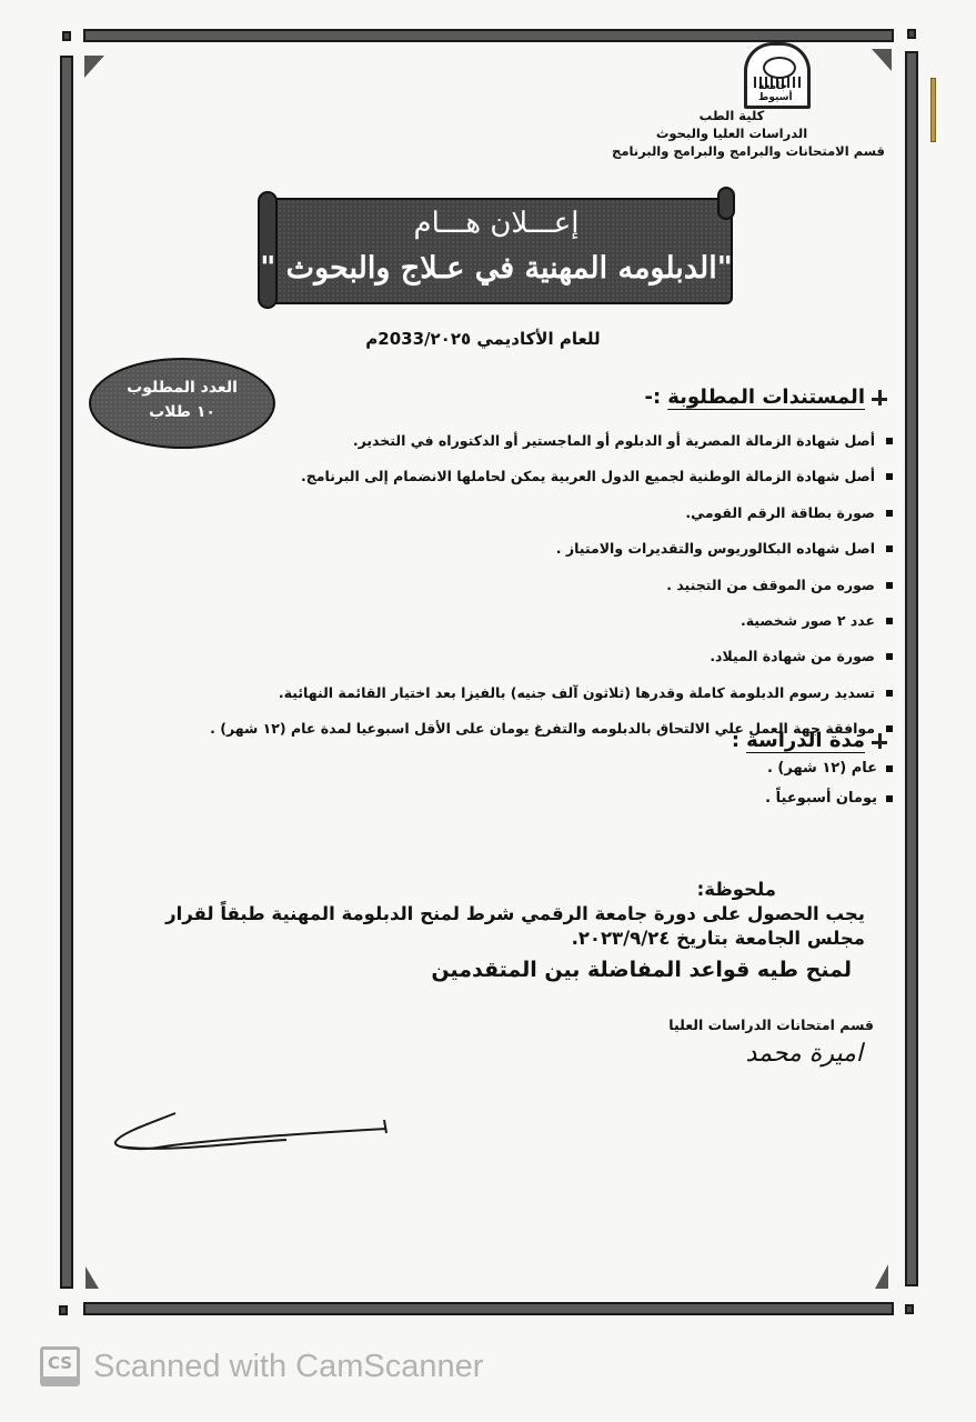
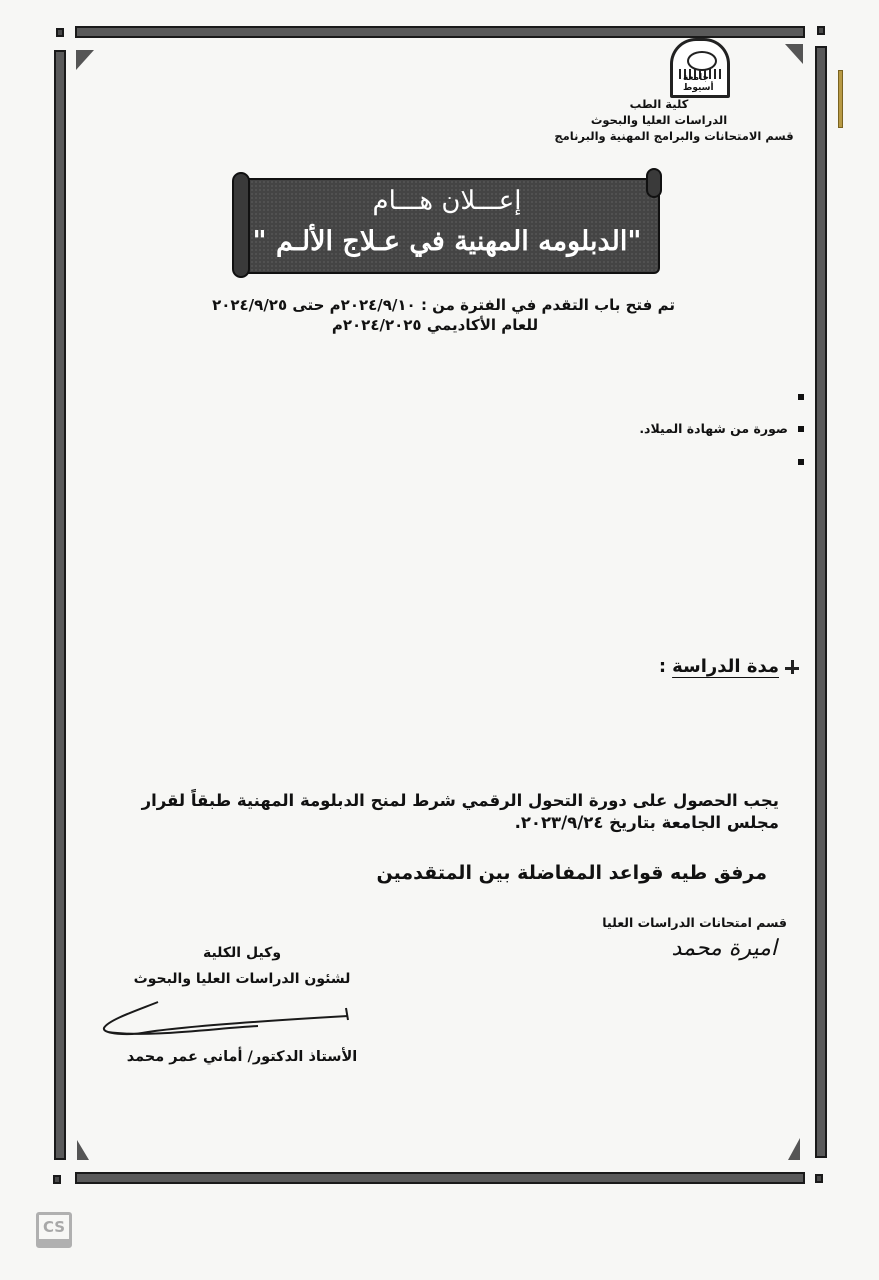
  جامعة أسيوط
  كلية الطب
  الدراسات العليا والبحوث
- قسم الامتحانات والبرامج والبرامج والبرنامج
+ قسم الامتحانات والبرامج المهنية والبرنامج
  إعـــلان هـــام
- "الدبلومه المهنية في عـلاج والبحوث "
+ "الدبلومه المهنية في عـلاج الألـم "
+ تم فتح باب التقدم في الفترة من : ٢٠٢٤/٩/١٠م حتى ٢٠٢٤/٩/٢٥
- للعام الأكاديمي 2033/٢٠٢٥م
+ للعام الأكاديمي ٢٠٢٤/٢٠٢٥م
- العدد المطلوب
- ١٠ طلاب
- المستندات المطلوبة
- :-
- أصل شهادة الزمالة المصرية أو الدبلوم أو الماجستير أو الدكتوراه في التخدير.
- أصل شهادة الزمالة الوطنية لجميع الدول العربية يمكن لحاملها الانضمام إلى البرنامج.
- صورة بطاقة الرقم القومي.
- اصل شهاده البكالوريوس والتقديرات والامتياز .
- صوره من الموقف من التجنيد .
- عدد ٢ صور شخصية.
  صورة من شهادة الميلاد.
- تسديد رسوم الدبلومة كاملة وقدرها (ثلاثون آلف جنيه) بالفيزا بعد اختيار القائمة النهائية.
- موافقة جهة العمل علي الالتحاق بالدبلومه والتفرغ يومان على الأقل اسبوعيا لمدة عام (١٢ شهر) .
  مدة الدراسة
  :
- عام (١٢ شهر) .
- يومان أسبوعياً .
- ملحوظة:
- يجب الحصول على دورة جامعة الرقمي شرط لمنح الدبلومة المهنية طبقاً لقرار مجلس الجامعة بتاريخ ٢٠٢٣/٩/٢٤.
+ يجب الحصول على دورة التحول الرقمي شرط لمنح الدبلومة المهنية طبقاً لقرار مجلس الجامعة بتاريخ ٢٠٢٣/٩/٢٤.
- لمنح طيه قواعد المفاضلة بين المتقدمين
+ مرفق طيه قواعد المفاضلة بين المتقدمين
  قسم امتحانات الدراسات العليا
  اميرة محمد
+ وكيل الكلية
+ لشئون الدراسات العليا والبحوث
+ الأستاذ الدكتور/ أماني عمر محمد
  CS
- Scanned with CamScanner
